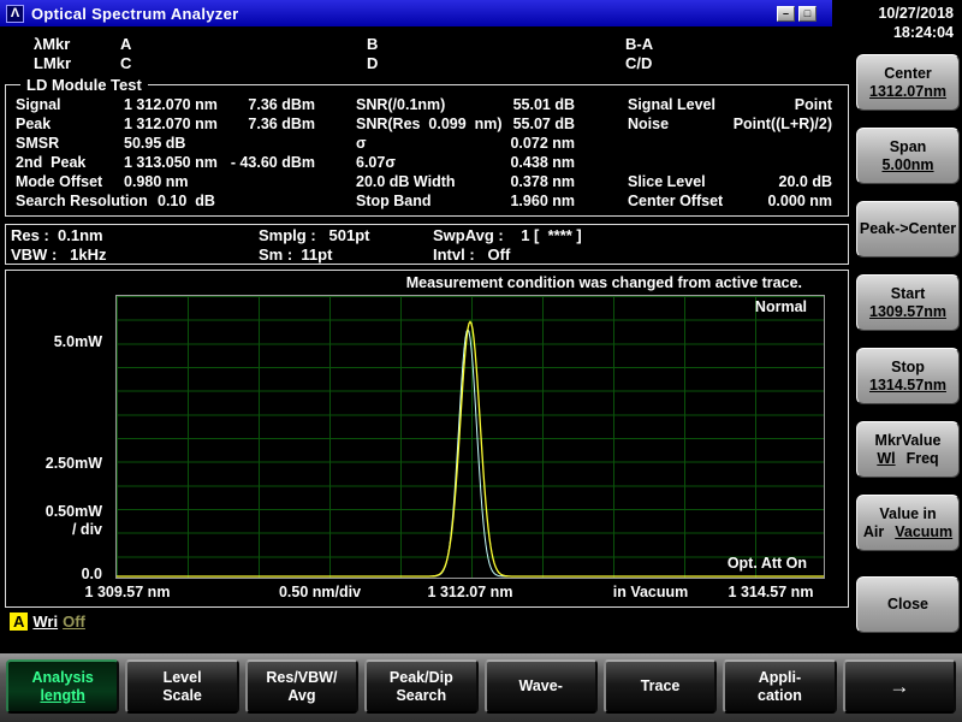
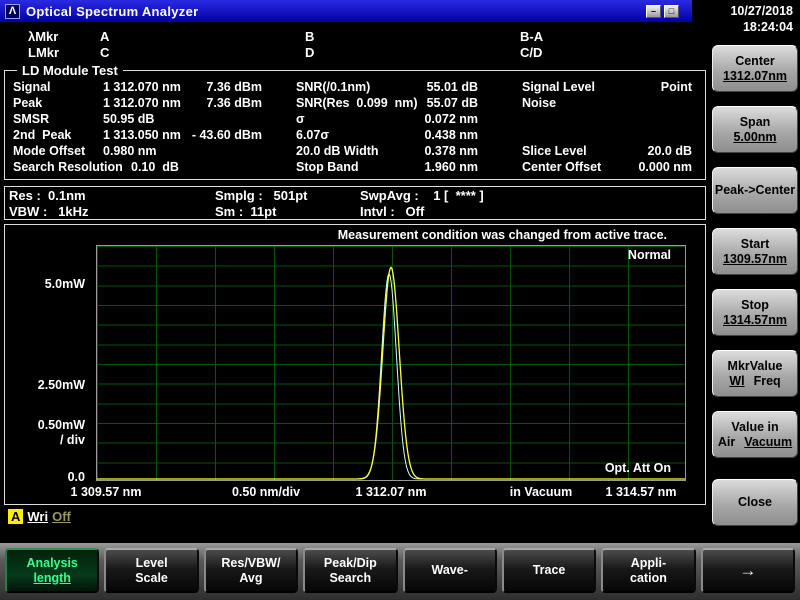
  Λ
  Optical Spectrum Analyzer
  –
  □
  10/27/2018
  18:24:04
  λMkr
  A
  B
  B-A
  LMkr
  C
  D
  C/D
  LD Module Test
  Signal
  1 312.070 nm
  7.36 dBm
  SNR(/0.1nm)
  55.01 dB
  Signal Level
  Point
  Peak
  1 312.070 nm
  7.36 dBm
  SNR(Res 0.099 nm)
  55.07 dB
  Noise
- Point((L+R)/2)
  SMSR
  50.95 dB
  σ
  0.072 nm
  2nd Peak
  1 313.050 nm
  - 43.60 dBm
  6.07σ
  0.438 nm
  Mode Offset
  0.980 nm
  20.0 dB Width
  0.378 nm
  Slice Level
  20.0 dB
  Search Resolution
  0.10 dB
  Stop Band
  1.960 nm
  Center Offset
  0.000 nm
  Res : 0.1nm
  Smplg : 501pt
  SwpAvg : 1 [ **** ]
  VBW : 1kHz
  Sm : 11pt
  Intvl : Off
  Measurement condition was changed from active trace.
  Normal
  Opt. Att On
  5.0mW
  2.50mW
  0.50mW
  / div
  0.0
  1 309.57 nm
  0.50 nm/div
  1 312.07 nm
  in Vacuum
  1 314.57 nm
  A
  Wri
  Off
  Center
  1312.07nm
  Span
  5.00nm
  Peak->Center
  Start
  1309.57nm
  Stop
  1314.57nm
  MkrValue
  Wl
  Freq
  Value in
  Air
  Vacuum
  Close
  Analysis
  length
  Level
  Scale
  Res/VBW/
  Avg
  Peak/Dip
  Search
  Wave-
  Trace
  Appli-
  cation
  →
